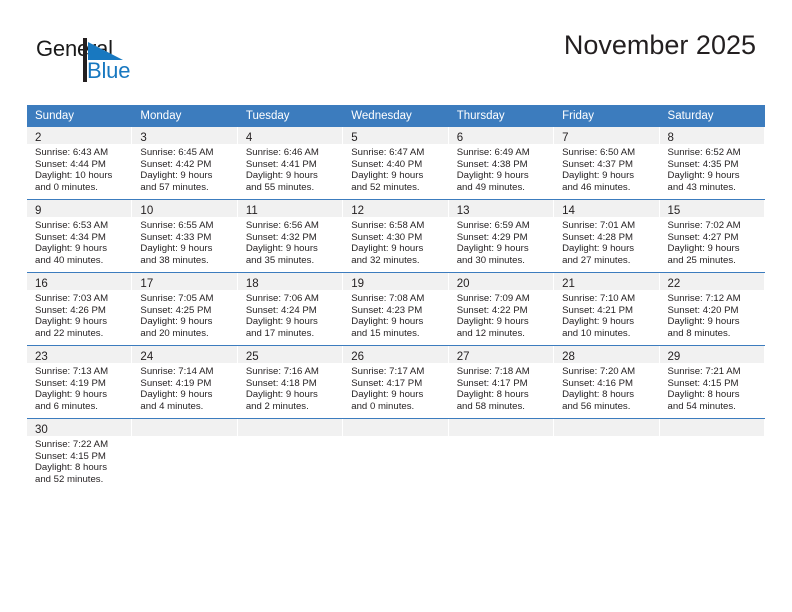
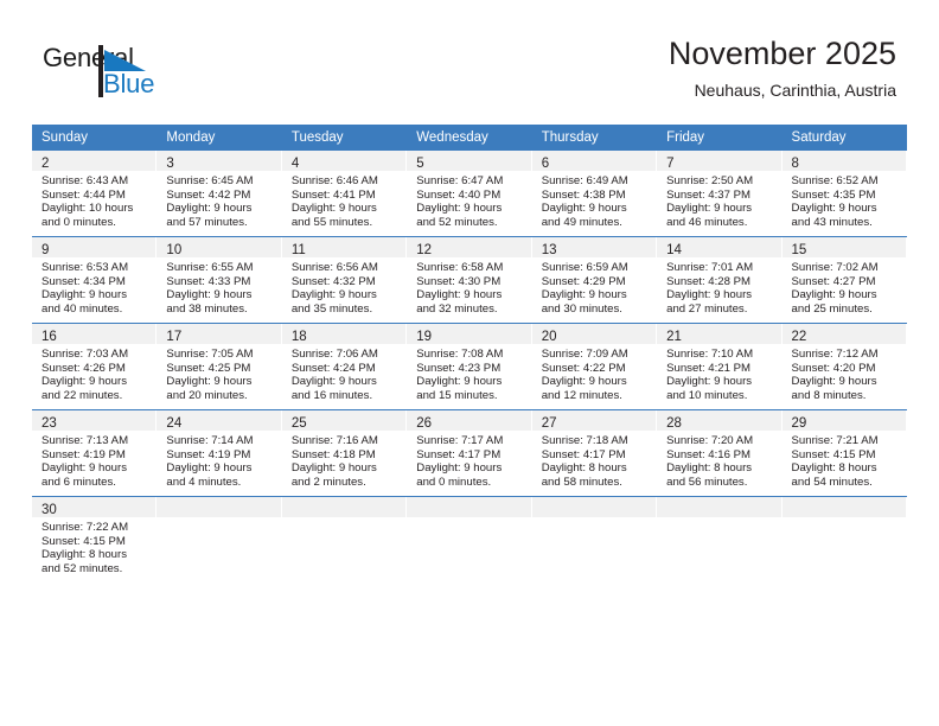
  Genal
  Blue
  November 2025
+ Neuhaus, Carinthia, Austria
  Sunday	Monday	Tuesday	Wednesday	Thursday	Friday	Saturday
- 2Sunrise: 6:43 AMSunset: 4:44 PMDaylight: 10 hoursand 0 minutes.	3Sunrise: 6:45 AMSunset: 4:42 PMDaylight: 9 hoursand 57 minutes.	4Sunrise: 6:46 AMSunset: 4:41 PMDaylight: 9 hoursand 55 minutes.	5Sunrise: 6:47 AMSunset: 4:40 PMDaylight: 9 hoursand 52 minutes.	6Sunrise: 6:49 AMSunset: 4:38 PMDaylight: 9 hoursand 49 minutes.	7Sunrise: 6:50 AMSunset: 4:37 PMDaylight: 9 hoursand 46 minutes.	8Sunrise: 6:52 AMSunset: 4:35 PMDaylight: 9 hoursand 43 minutes.
+ 2Sunrise: 6:43 AMSunset: 4:44 PMDaylight: 10 hoursand 0 minutes.	3Sunrise: 6:45 AMSunset: 4:42 PMDaylight: 9 hoursand 57 minutes.	4Sunrise: 6:46 AMSunset: 4:41 PMDaylight: 9 hoursand 55 minutes.	5Sunrise: 6:47 AMSunset: 4:40 PMDaylight: 9 hoursand 52 minutes.	6Sunrise: 6:49 AMSunset: 4:38 PMDaylight: 9 hoursand 49 minutes.	7Sunrise: 2:50 AMSunset: 4:37 PMDaylight: 9 hoursand 46 minutes.	8Sunrise: 6:52 AMSunset: 4:35 PMDaylight: 9 hoursand 43 minutes.
  9Sunrise: 6:53 AMSunset: 4:34 PMDaylight: 9 hoursand 40 minutes.	10Sunrise: 6:55 AMSunset: 4:33 PMDaylight: 9 hoursand 38 minutes.	11Sunrise: 6:56 AMSunset: 4:32 PMDaylight: 9 hoursand 35 minutes.	12Sunrise: 6:58 AMSunset: 4:30 PMDaylight: 9 hoursand 32 minutes.	13Sunrise: 6:59 AMSunset: 4:29 PMDaylight: 9 hoursand 30 minutes.	14Sunrise: 7:01 AMSunset: 4:28 PMDaylight: 9 hoursand 27 minutes.	15Sunrise: 7:02 AMSunset: 4:27 PMDaylight: 9 hoursand 25 minutes.
- 16Sunrise: 7:03 AMSunset: 4:26 PMDaylight: 9 hoursand 22 minutes.	17Sunrise: 7:05 AMSunset: 4:25 PMDaylight: 9 hoursand 20 minutes.	18Sunrise: 7:06 AMSunset: 4:24 PMDaylight: 9 hoursand 17 minutes.	19Sunrise: 7:08 AMSunset: 4:23 PMDaylight: 9 hoursand 15 minutes.	20Sunrise: 7:09 AMSunset: 4:22 PMDaylight: 9 hoursand 12 minutes.	21Sunrise: 7:10 AMSunset: 4:21 PMDaylight: 9 hoursand 10 minutes.	22Sunrise: 7:12 AMSunset: 4:20 PMDaylight: 9 hoursand 8 minutes.
+ 16Sunrise: 7:03 AMSunset: 4:26 PMDaylight: 9 hoursand 22 minutes.	17Sunrise: 7:05 AMSunset: 4:25 PMDaylight: 9 hoursand 20 minutes.	18Sunrise: 7:06 AMSunset: 4:24 PMDaylight: 9 hoursand 16 minutes.	19Sunrise: 7:08 AMSunset: 4:23 PMDaylight: 9 hoursand 15 minutes.	20Sunrise: 7:09 AMSunset: 4:22 PMDaylight: 9 hoursand 12 minutes.	21Sunrise: 7:10 AMSunset: 4:21 PMDaylight: 9 hoursand 10 minutes.	22Sunrise: 7:12 AMSunset: 4:20 PMDaylight: 9 hoursand 8 minutes.
  23Sunrise: 7:13 AMSunset: 4:19 PMDaylight: 9 hoursand 6 minutes.	24Sunrise: 7:14 AMSunset: 4:19 PMDaylight: 9 hoursand 4 minutes.	25Sunrise: 7:16 AMSunset: 4:18 PMDaylight: 9 hoursand 2 minutes.	26Sunrise: 7:17 AMSunset: 4:17 PMDaylight: 9 hoursand 0 minutes.	27Sunrise: 7:18 AMSunset: 4:17 PMDaylight: 8 hoursand 58 minutes.	28Sunrise: 7:20 AMSunset: 4:16 PMDaylight: 8 hoursand 56 minutes.	29Sunrise: 7:21 AMSunset: 4:15 PMDaylight: 8 hoursand 54 minutes.
  30Sunrise: 7:22 AMSunset: 4:15 PMDaylight: 8 hoursand 52 minutes.
